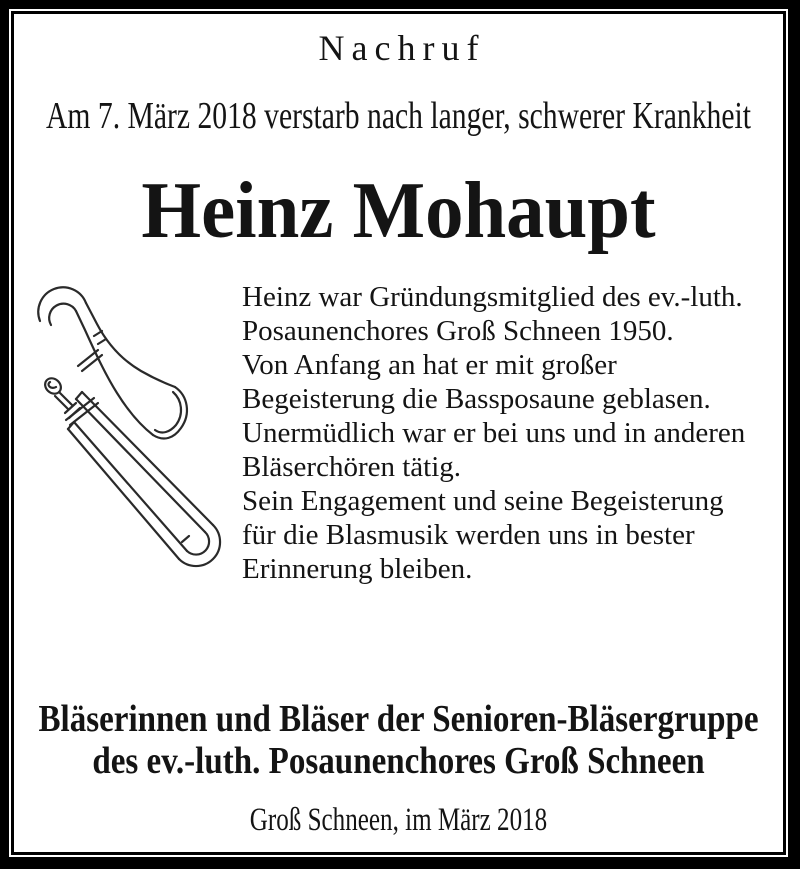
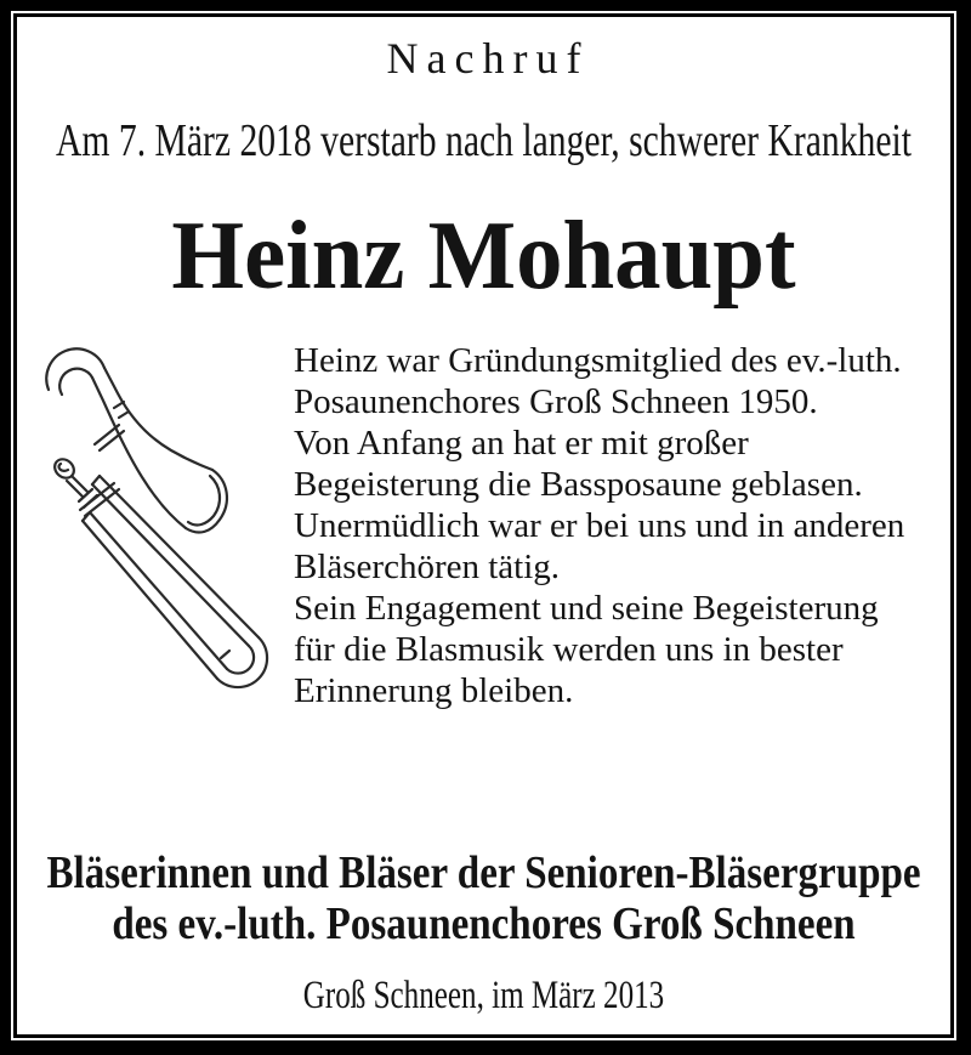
  Nachruf
  Am 7. März 2018 verstarb nach langer, schwerer Krankheit
  Heinz Mohaupt
  Heinz war Gründungsmitglied des ev.-luth.
  Posaunenchores Groß Schneen 1950.
  Von Anfang an hat er mit großer
  Begeisterung die Bassposaune geblasen.
  Unermüdlich war er bei uns und in anderen
  Bläserchören tätig.
  Sein Engagement und seine Begeisterung
  für die Blasmusik werden uns in bester
  Erinnerung bleiben.
  Bläserinnen und Bläser der Senioren-Bläsergruppe
  des ev.-luth. Posaunenchores Groß Schneen
- Groß Schneen, im März 2018
+ Groß Schneen, im März 2013
